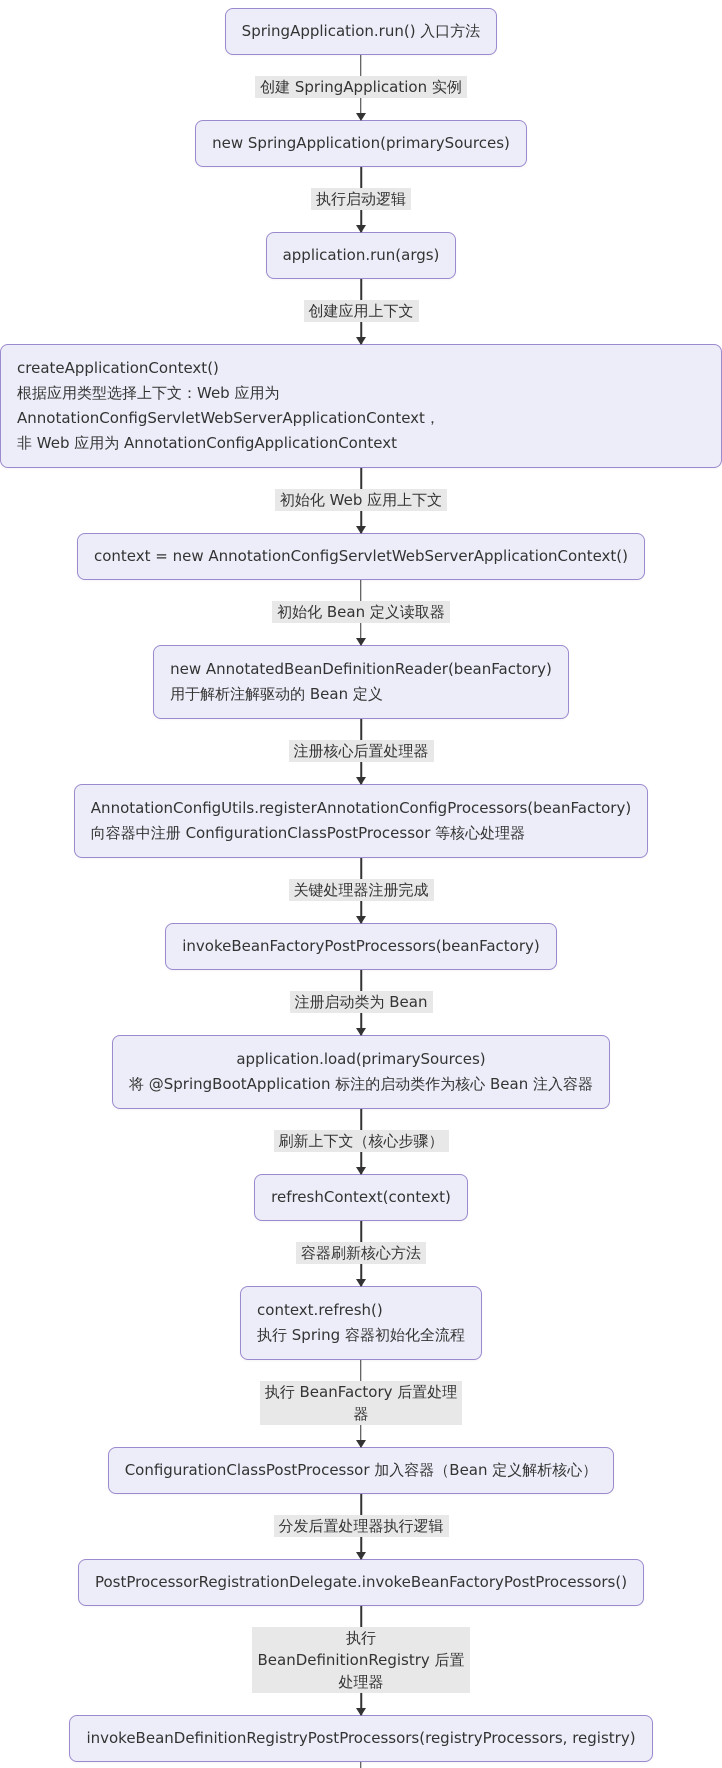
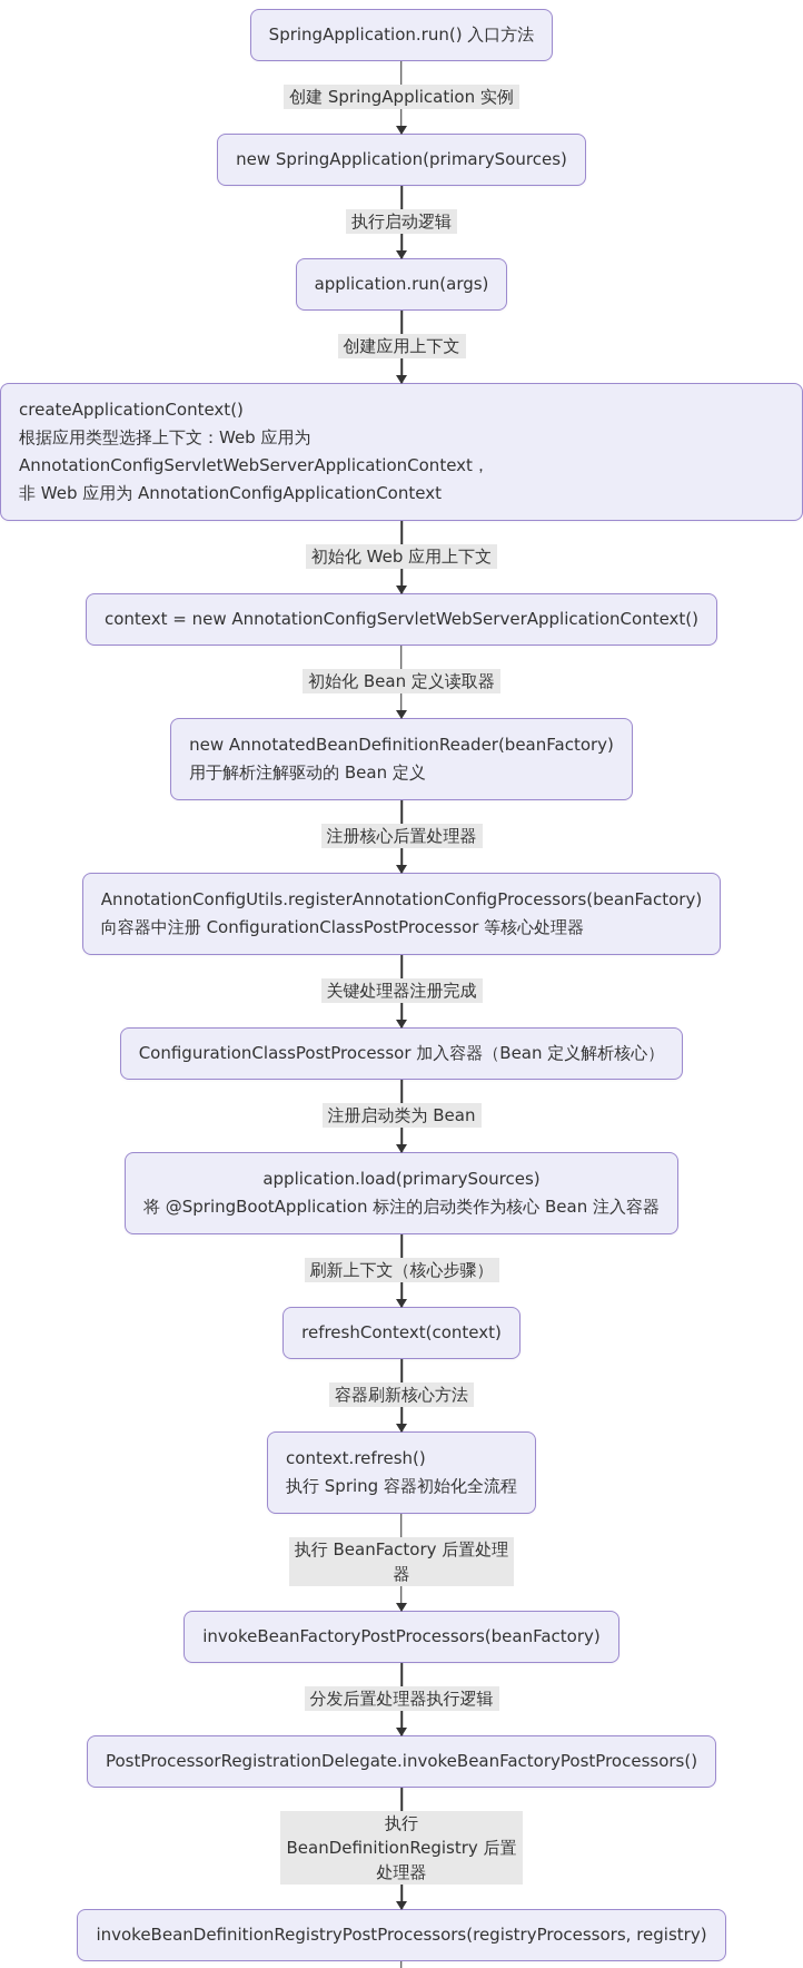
  SpringApplication.run() 入口方法
  创建 SpringApplication 实例
  new SpringApplication(primarySources)
  执行启动逻辑
  application.run(args)
  创建应用上下文
  createApplicationContext()
  根据应用类型选择上下文：Web 应用为 AnnotationConfigServletWebServerApplicationContext，
  非 Web 应用为 AnnotationConfigApplicationContext
  初始化 Web 应用上下文
  context = new AnnotationConfigServletWebServerApplicationContext()
  初始化 Bean 定义读取器
  new AnnotatedBeanDefinitionReader(beanFactory)
  用于解析注解驱动的 Bean 定义
  注册核心后置处理器
  AnnotationConfigUtils.registerAnnotationConfigProcessors(beanFactory)
  向容器中注册 ConfigurationClassPostProcessor 等核心处理器
  关键处理器注册完成
- invokeBeanFactoryPostProcessors(beanFactory)
+ ConfigurationClassPostProcessor 加入容器（Bean 定义解析核心）
  注册启动类为 Bean
  application.load(primarySources)
  将 @SpringBootApplication 标注的启动类作为核心 Bean 注入容器
  刷新上下文（核心步骤）
  refreshContext(context)
  容器刷新核心方法
  context.refresh()
  执行 Spring 容器初始化全流程
  执行 BeanFactory 后置处理
  器
- ConfigurationClassPostProcessor 加入容器（Bean 定义解析核心）
+ invokeBeanFactoryPostProcessors(beanFactory)
  分发后置处理器执行逻辑
  PostProcessorRegistrationDelegate.invokeBeanFactoryPostProcessors()
  执行
  BeanDefinitionRegistry 后置
  处理器
  invokeBeanDefinitionRegistryPostProcessors(registryProcessors, registry)
